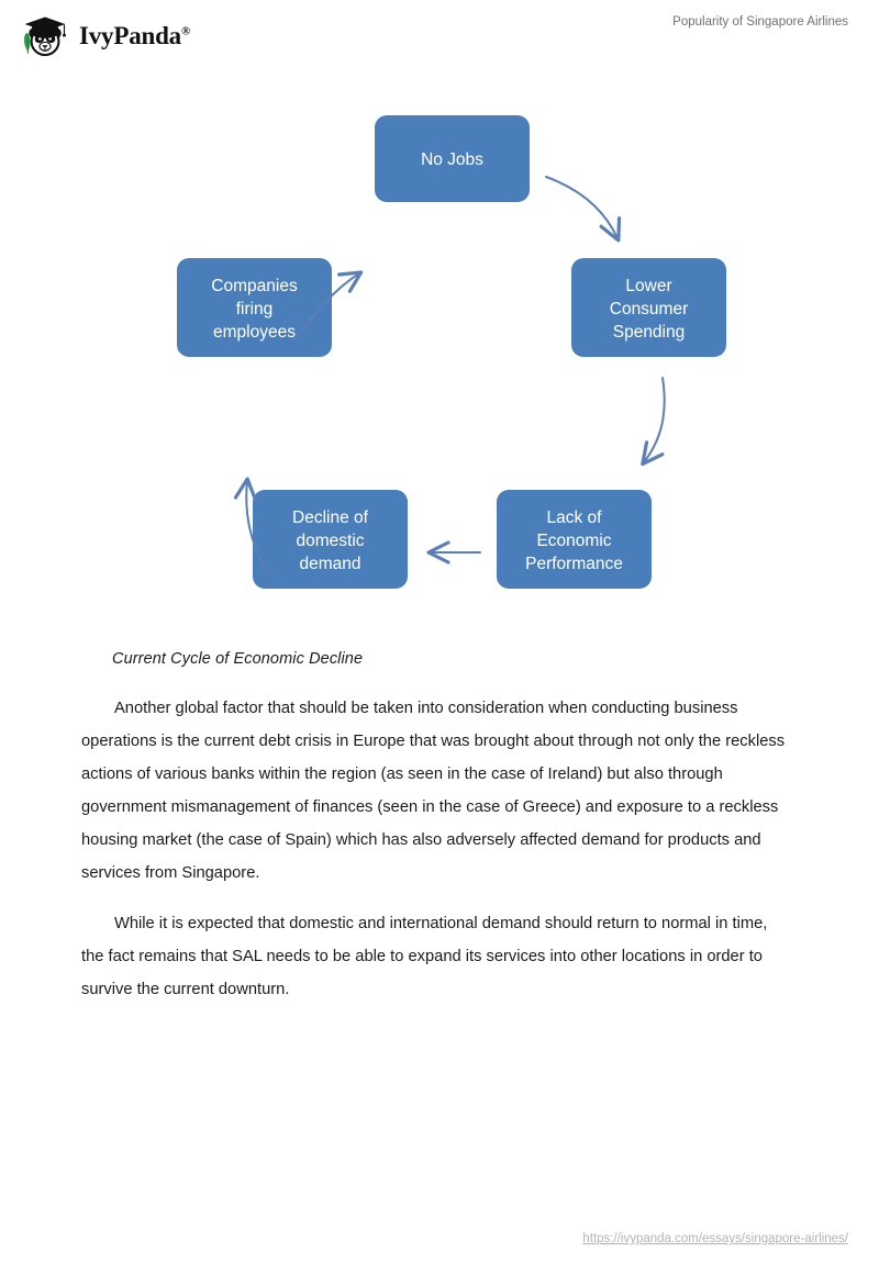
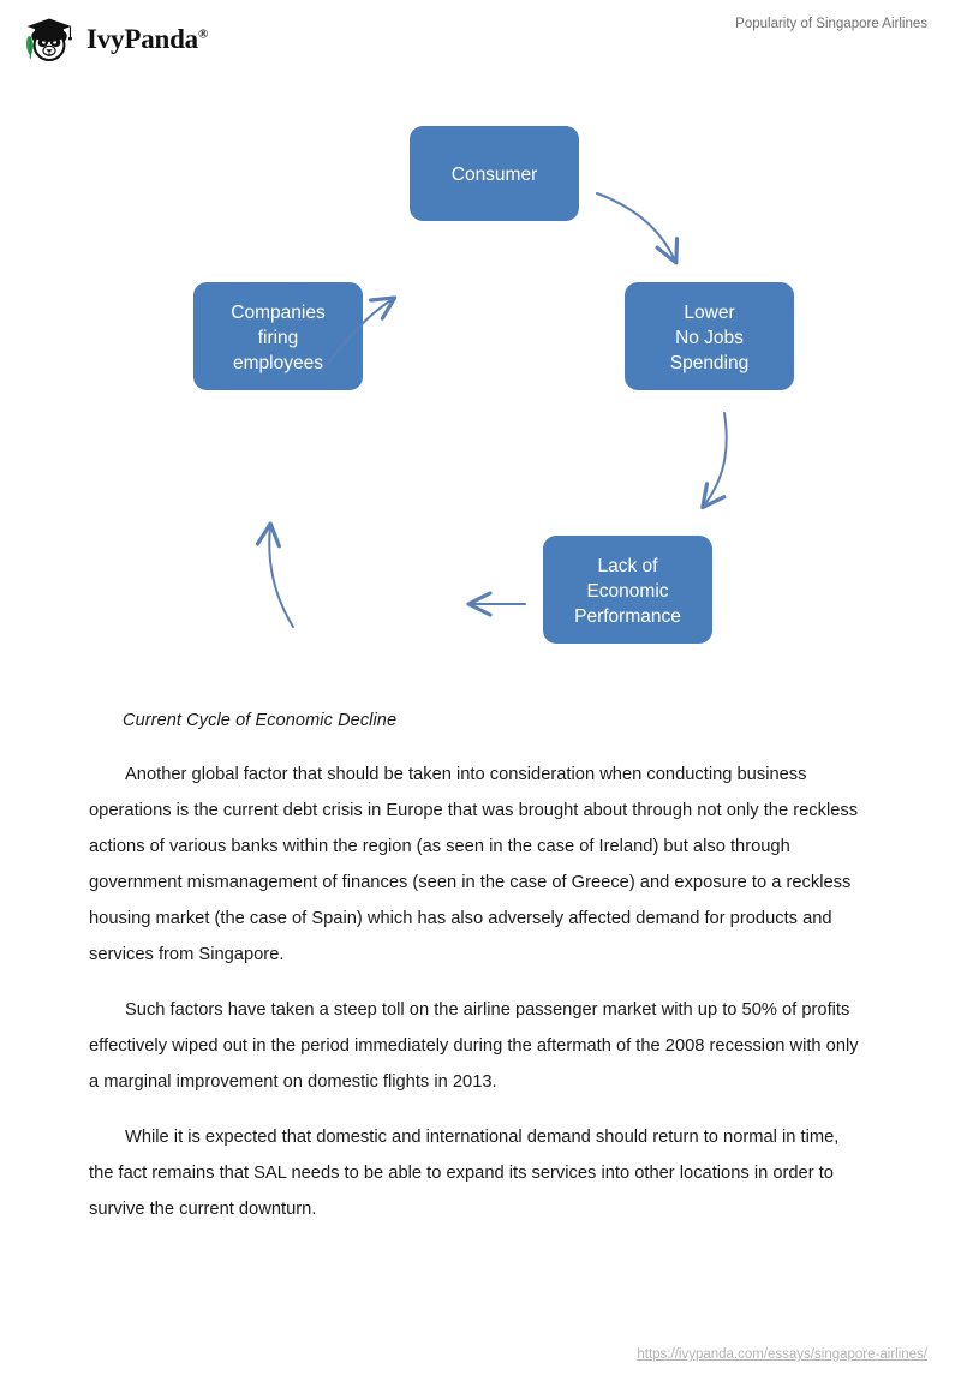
  IvyPanda®
  Popularity of Singapore Airlines
- No Jobs
+ Consumer
  Lower
- Consumer
+ No Jobs
  Spending
  Lack of
  Economic
  Performance
- Decline of
- domestic
- demand
  Companies
  firing
  employees
  Current Cycle of Economic Decline
  Another global factor that should be taken into consideration when conducting business operations is the current debt crisis in Europe that was brought about through not only the reckless actions of various banks within the region (as seen in the case of Ireland) but also through government mismanagement of finances (seen in the case of Greece) and exposure to a reckless housing market (the case of Spain) which has also adversely affected demand for products and services from Singapore.
+ Such factors have taken a steep toll on the airline passenger market with up to 50% of profits effectively wiped out in the period immediately during the aftermath of the 2008 recession with only a marginal improvement on domestic flights in 2013.
  While it is expected that domestic and international demand should return to normal in time, the fact remains that SAL needs to be able to expand its services into other locations in order to survive the current downturn.
  https://ivypanda.com/essays/singapore-airlines/
